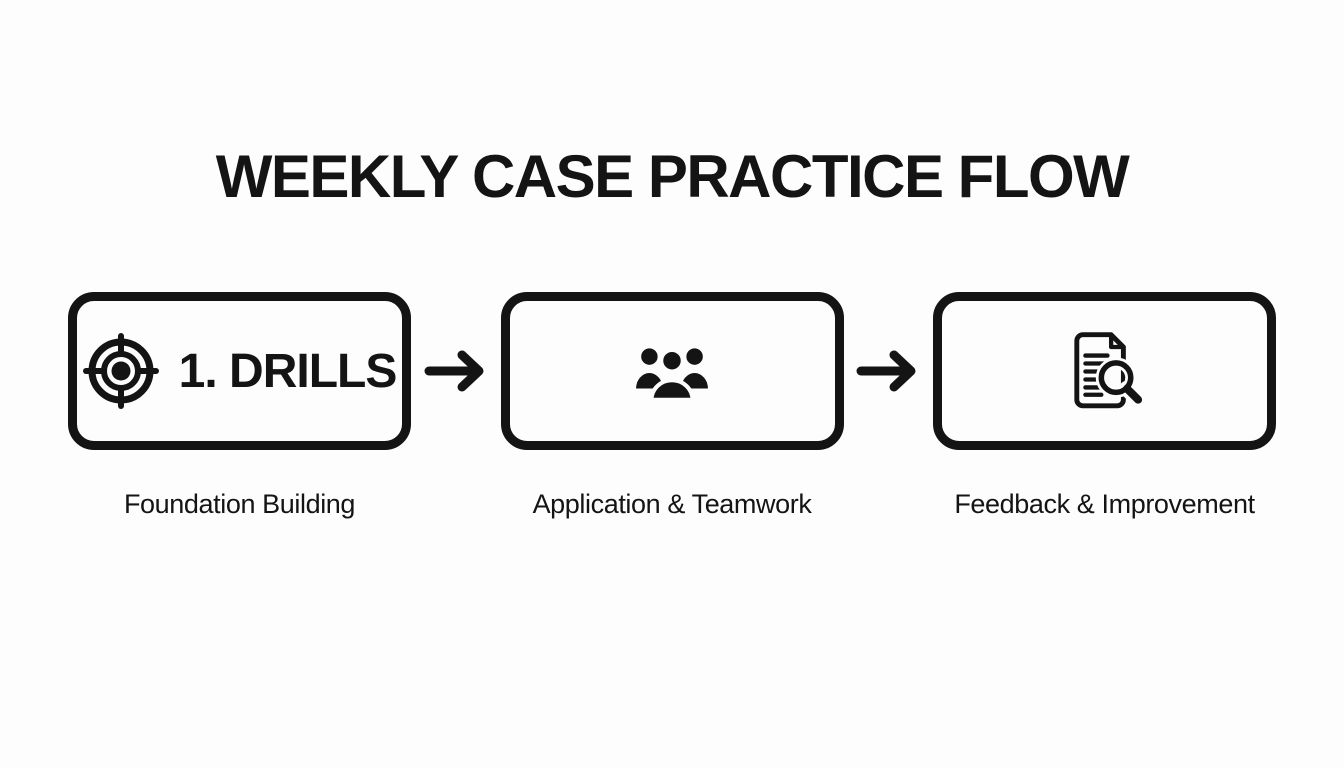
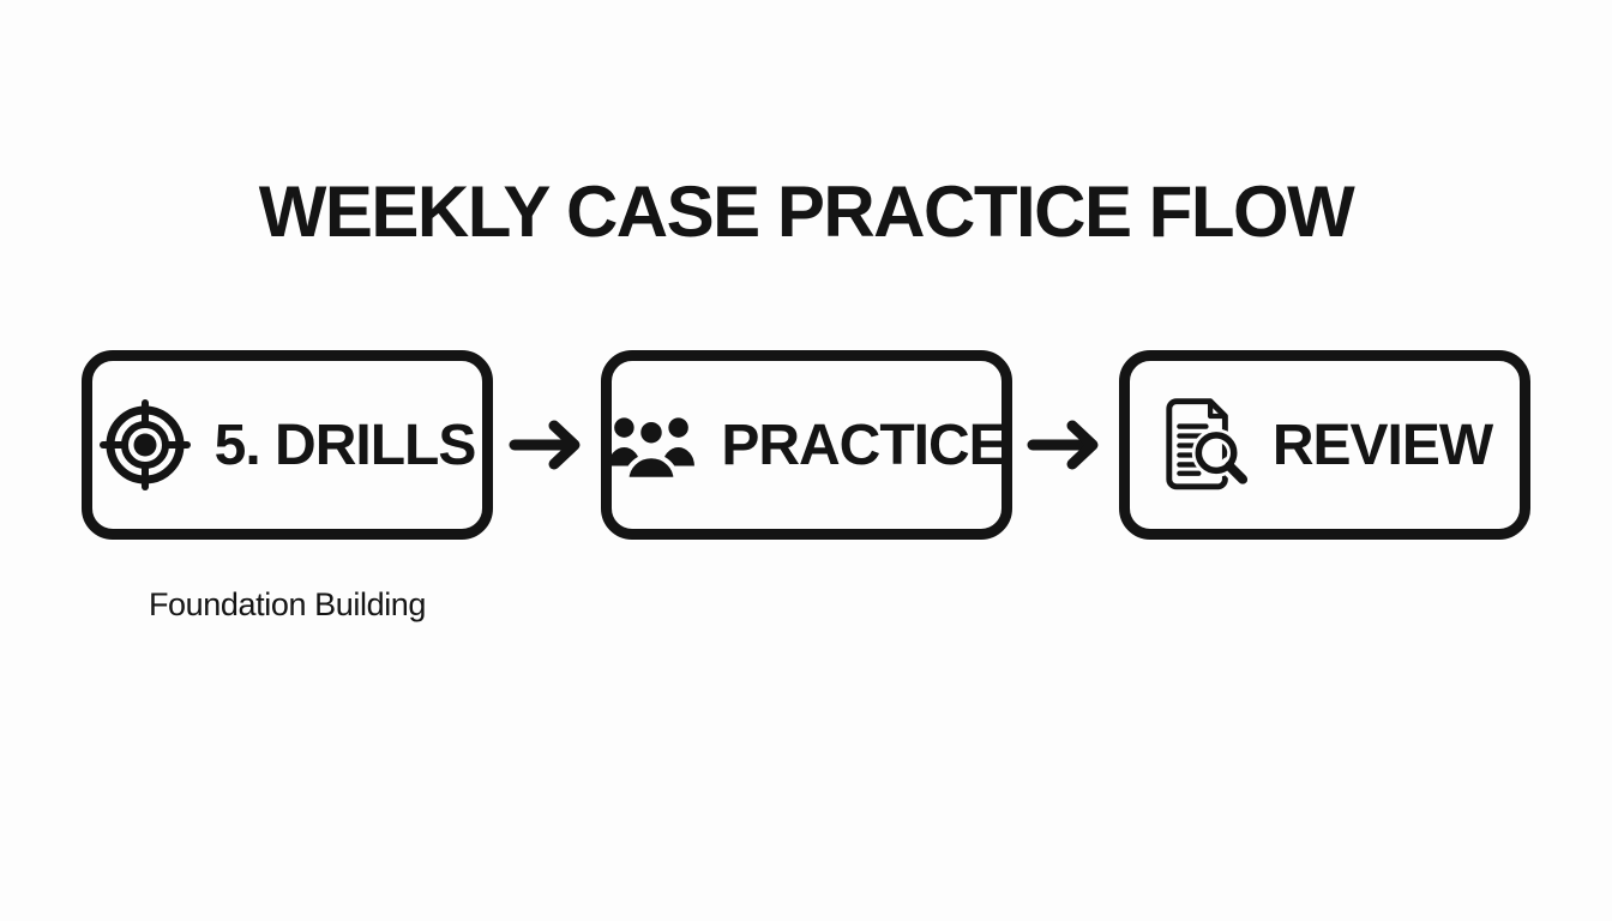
  WEEKLY CASE PRACTICE FLOW
- 1. DRILLS
+ 5. DRILLS
+ PRACTICE
+ REVIEW
  Foundation Building
- Application & Teamwork
- Feedback & Improvement
